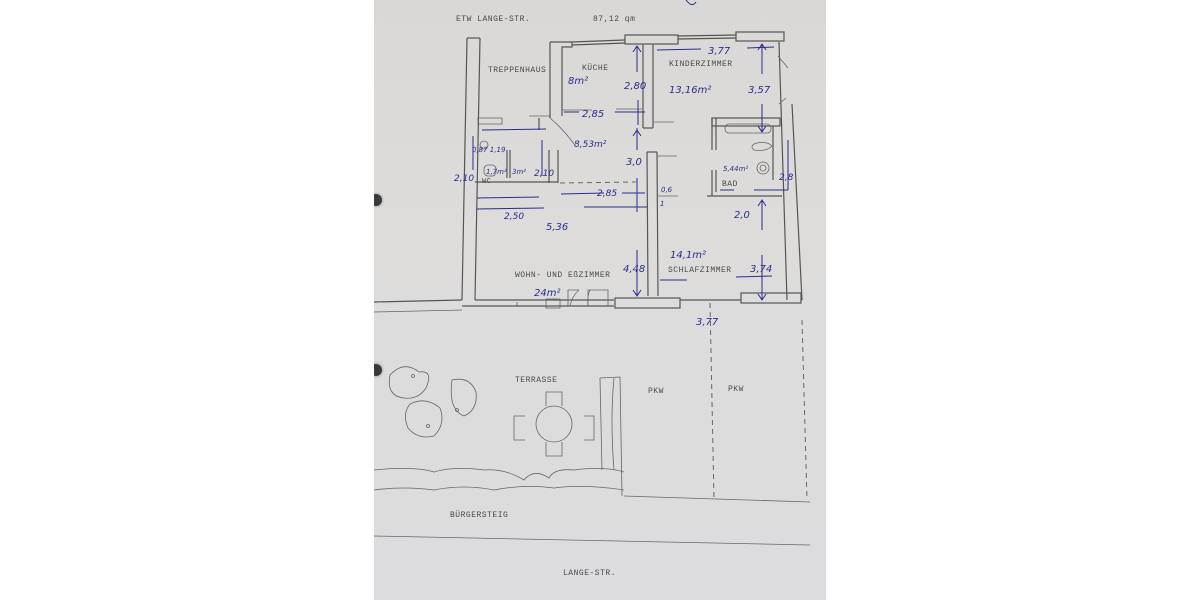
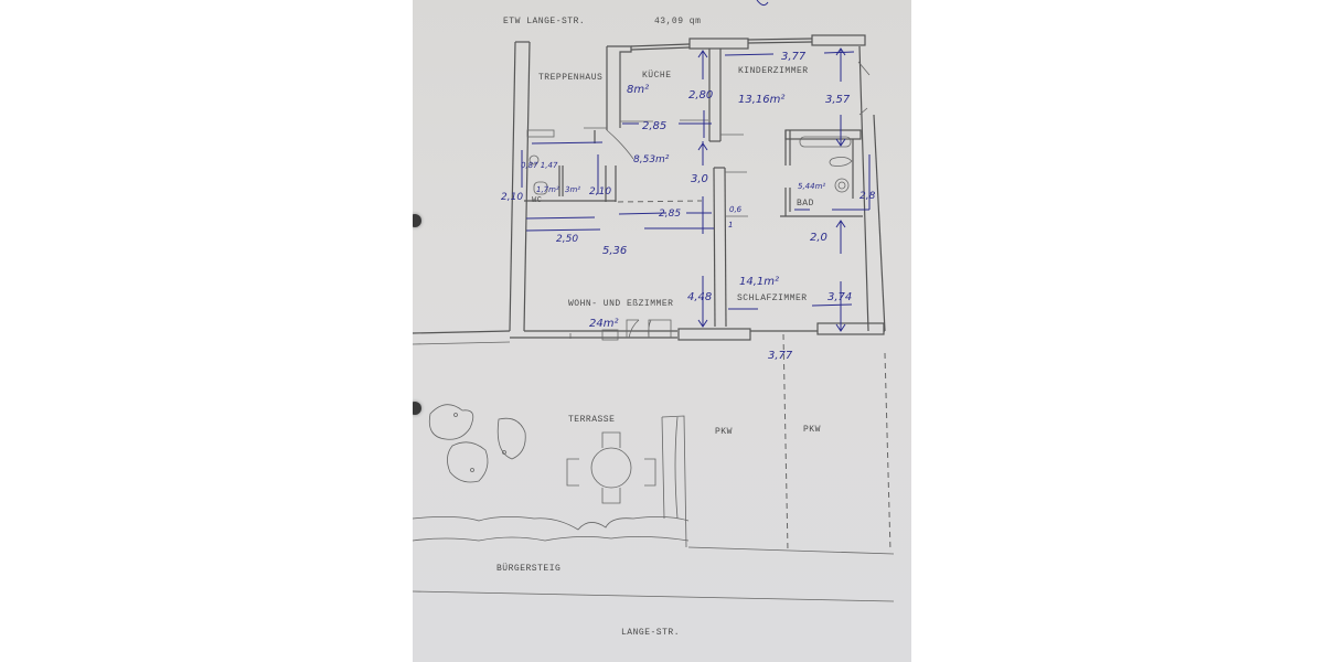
  ETW LANGE-STR.
- 87,12 qm
+ 43,09 qm
  TREPPENHAUS
  KÜCHE
  KINDERZIMMER
  WC
  BAD
  WOHN- UND EßZIMMER
  SCHLAFZIMMER
  TERRASSE
  PKW
  PKW
  BÜRGERSTEIG
  LANGE-STR.
  8m²
  2,80
  2,85
  3,77
  13,16m²
  3,57
  8,53m²
  3,0
- 0,87 1,19
+ 0,87 1,47
  2,10
  1,7m²
  3m²
  2,10
  2,85
  0,6
  1
  2,50
  5,36
  5,44m²
  2,8
  2,0
  4,48
  24m²
  14,1m²
  3,74
  3,77
